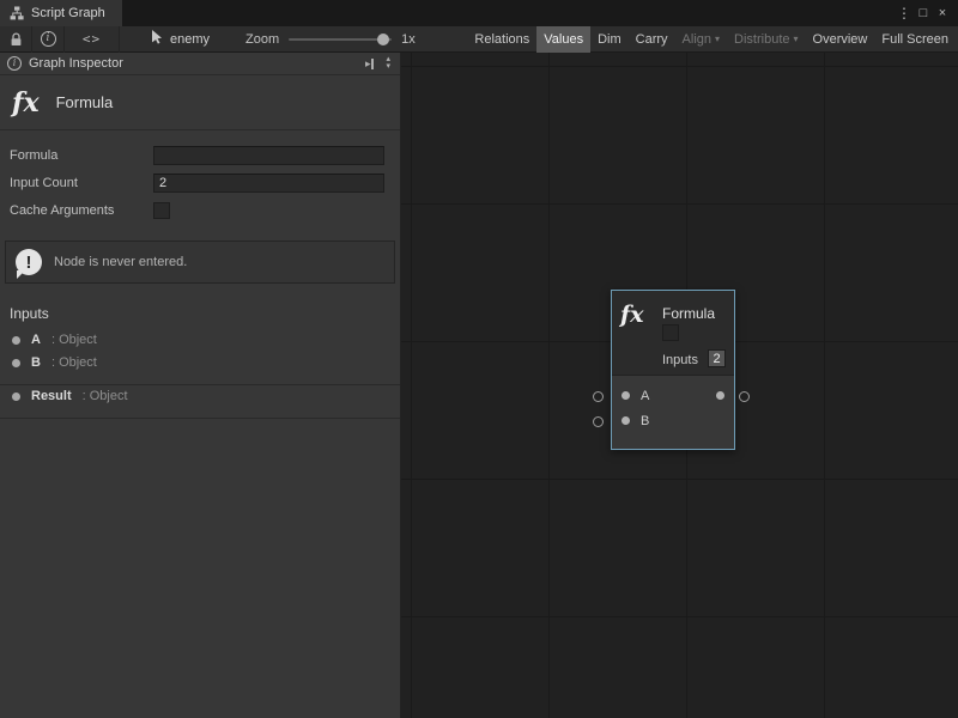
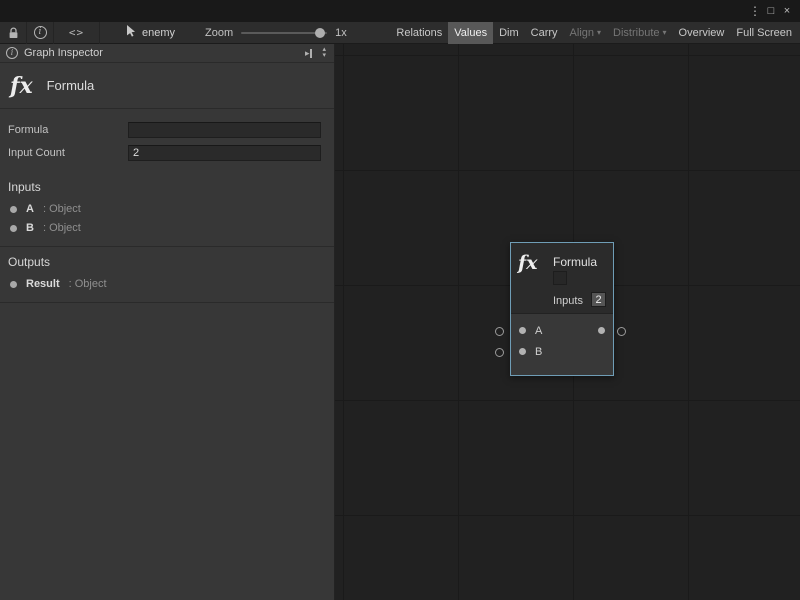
- Script Graph
  ⋮
  □
  ×
  i
  <>
  enemy
  Zoom
  1x
  Relations
  Values
  Dim
  Carry
  Align
  ▾
  Distribute
  ▾
  Overview
  Full Screen
  i
  Graph Inspector
  ▸
  fx
  Formula
  Formula
  Input Count
  2
- Cache Arguments
- !
- Node is never entered.
  Inputs
  A
  : Object
  B
  : Object
+ Outputs
  Result
  : Object
  fx
  Formula
  Inputs
  2
  A
  B
